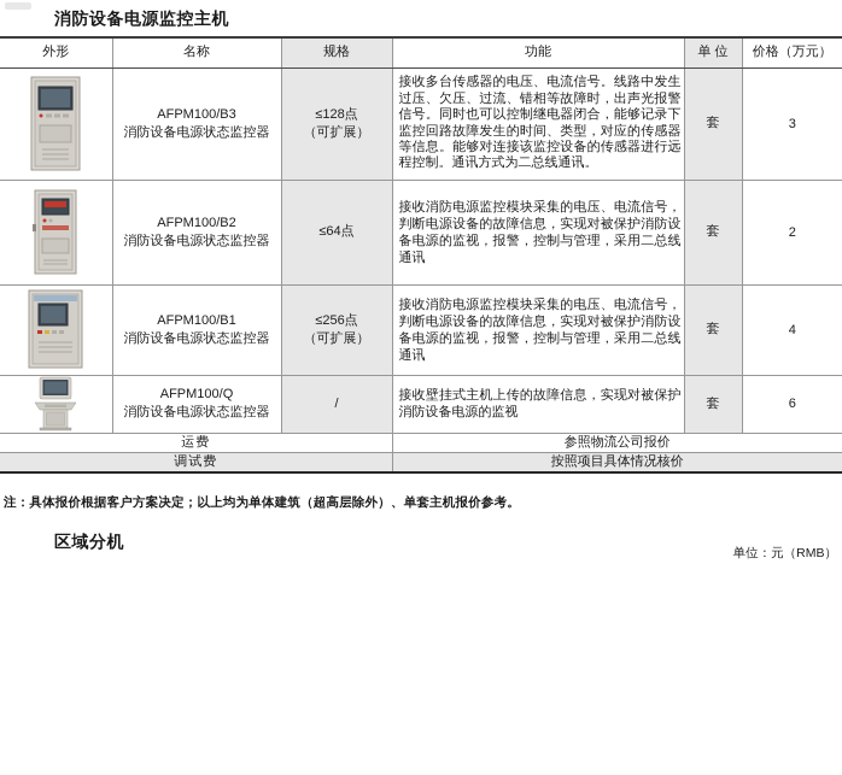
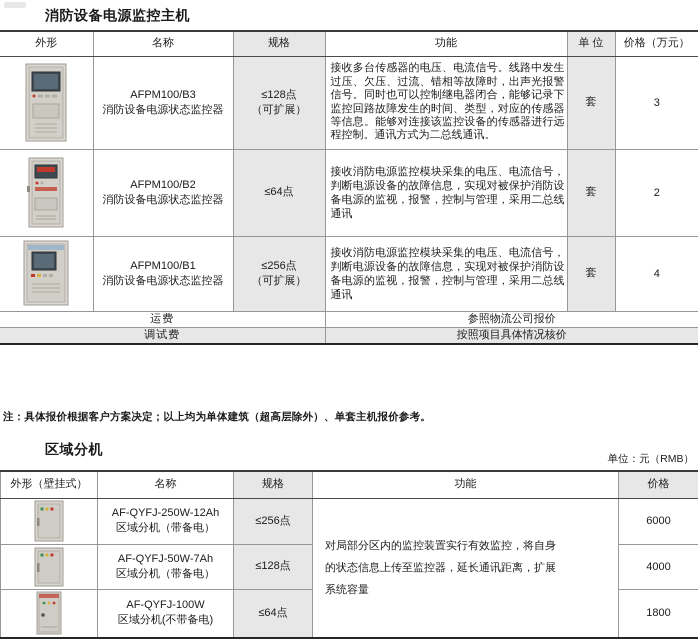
  消防设备电源监控主机
  外形	名称	规格	功能	单 位	价格（万元）
  	AFPM100/B3 消防设备电源状态监控器	≤128点 （可扩展）	接收多台传感器的电压、电流信号。线路中发生过压、欠压、过流、错相等故障时，出声光报警信号。同时也可以控制继电器闭合，能够记录下监控回路故障发生的时间、类型，对应的传感器等信息。能够对连接该监控设备的传感器进行远程控制。通讯方式为二总线通讯。	套	3
  	AFPM100/B2 消防设备电源状态监控器	≤64点	接收消防电源监控模块采集的电压、电流信号，判断电源设备的故障信息，实现对被保护消防设备电源的监视，报警，控制与管理，采用二总线通讯	套	2
  	AFPM100/B1 消防设备电源状态监控器	≤256点 （可扩展）	接收消防电源监控模块采集的电压、电流信号，判断电源设备的故障信息，实现对被保护消防设备电源的监视，报警，控制与管理，采用二总线通讯	套	4
- 	AFPM100/Q 消防设备电源状态监控器	/	接收壁挂式主机上传的故障信息，实现对被保护消防设备电源的监视	套	6
  运费	参照物流公司报价
  调试费	按照项目具体情况核价
  注：具体报价根据客户方案决定；以上均为单体建筑（超高层除外）、单套主机报价参考。
  区域分机
  单位：元（RMB）
+ 外形（壁挂式）	名称	规格	功能	价格
+ 	AF-QYFJ-250W-12Ah 区域分机（带备电）	≤256点	对局部分区内的监控装置实行有效监控，将自身的状态信息上传至监控器，延长通讯距离，扩展系统容量	6000
+ 	AF-QYFJ-50W-7Ah 区域分机（带备电）	≤128点	4000
+ 	AF-QYFJ-100W 区域分机(不带备电)	≤64点	1800
